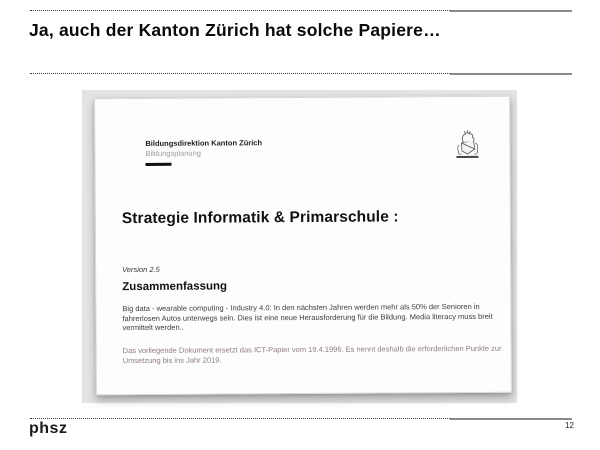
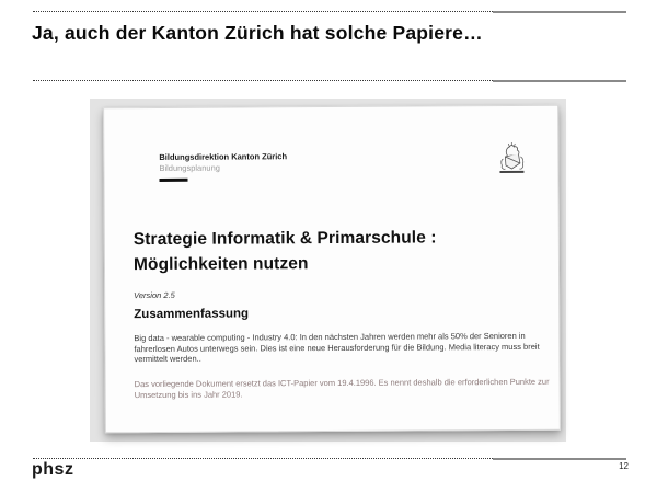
  Ja, auch der Kanton Zürich hat solche Papiere…
  Bildungsdirektion Kanton Zürich
  Bildungsplanung
  Strategie Informatik & Primarschule :
+ Möglichkeiten nutzen
  Version 2.5
  Zusammenfassung
  Big data - wearable computing - Industry 4.0: In den nächsten Jahren werden mehr als 50% der Senioren in fahrerlosen Autos unterwegs sein. Dies ist eine neue Herausforderung für die Bildung. Media literacy muss breit vermittelt werden..
  Das vorliegende Dokument ersetzt das ICT-Papier vom 19.4.1996. Es nennt deshalb die erforderlichen Punkte zur Umsetzung bis ins Jahr 2019.
  phsz
  12
